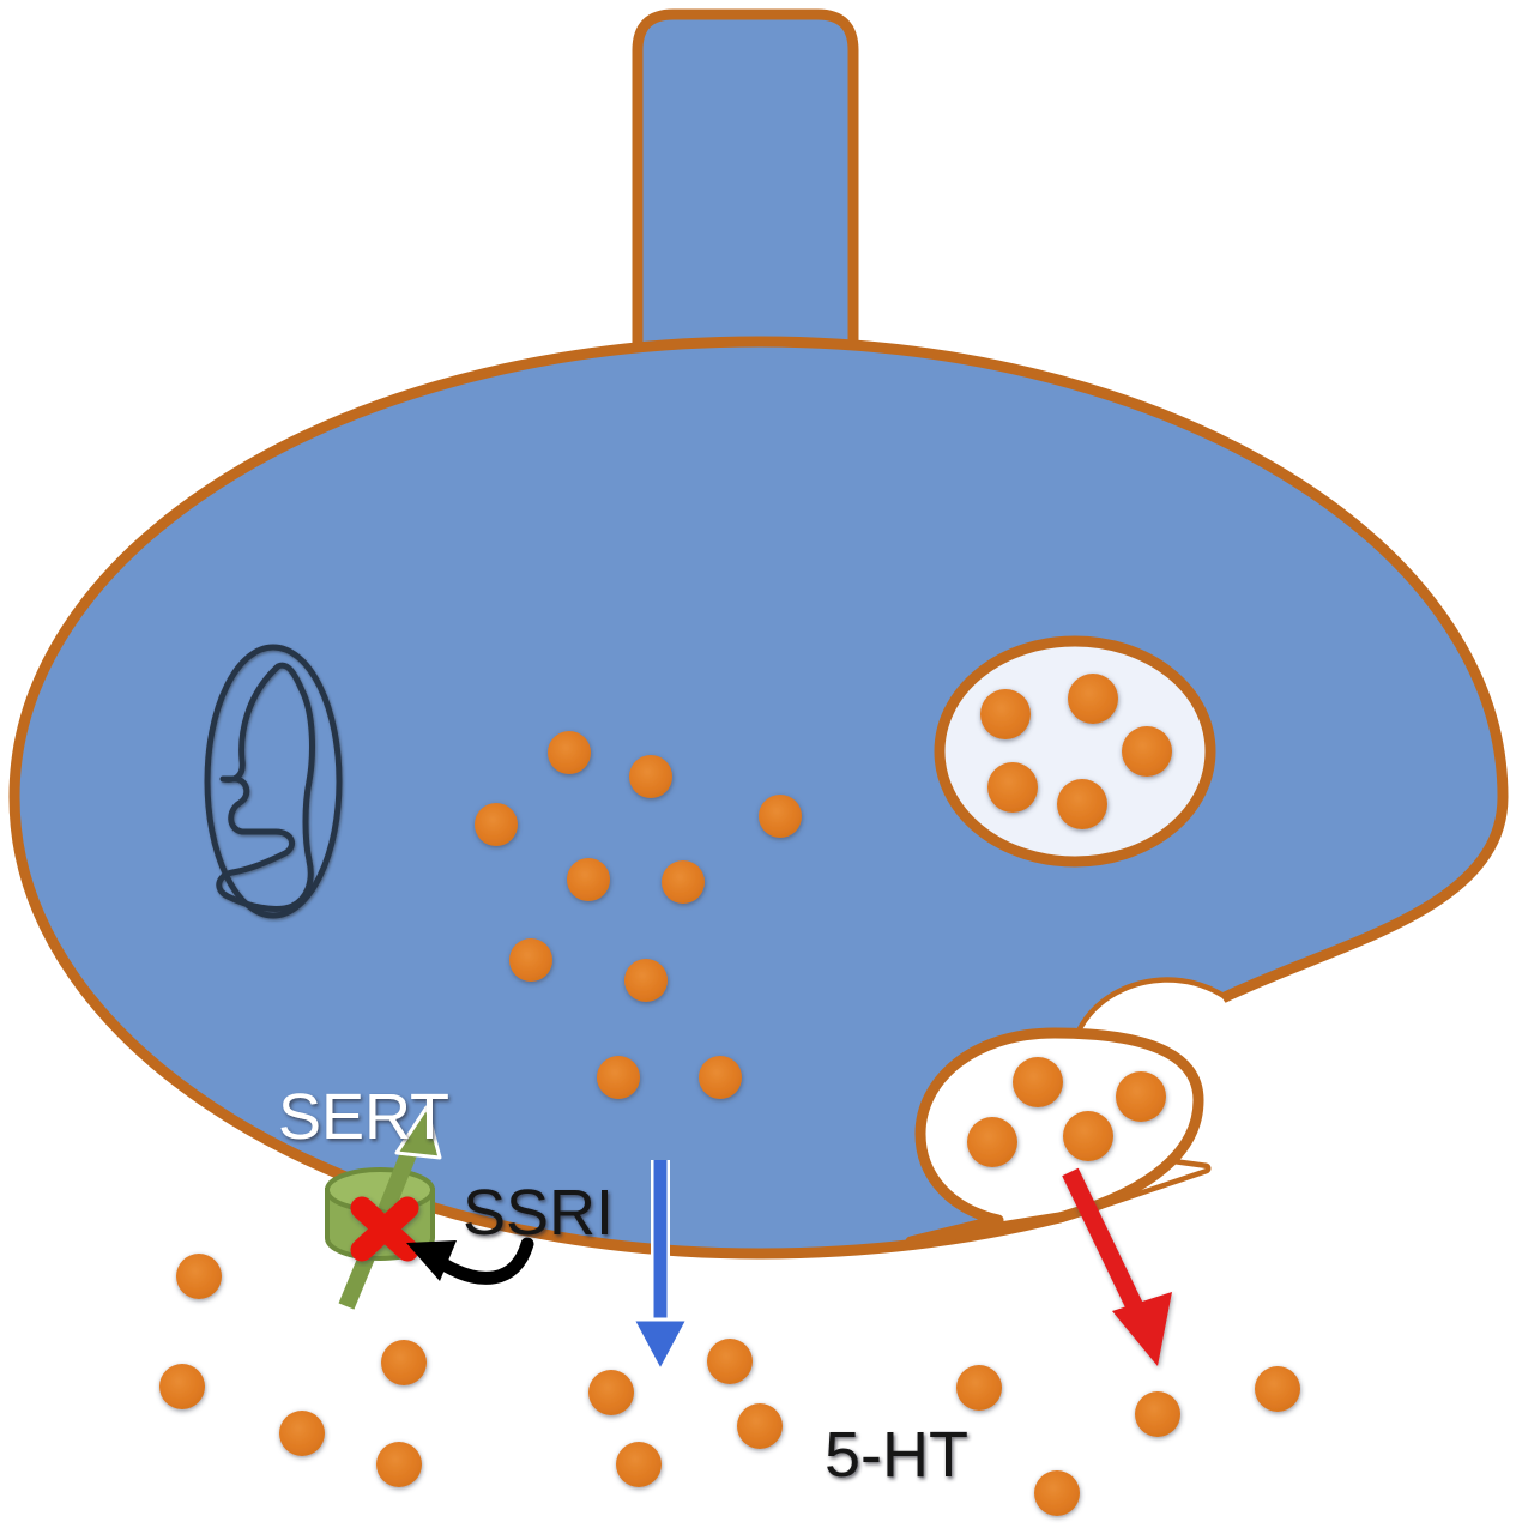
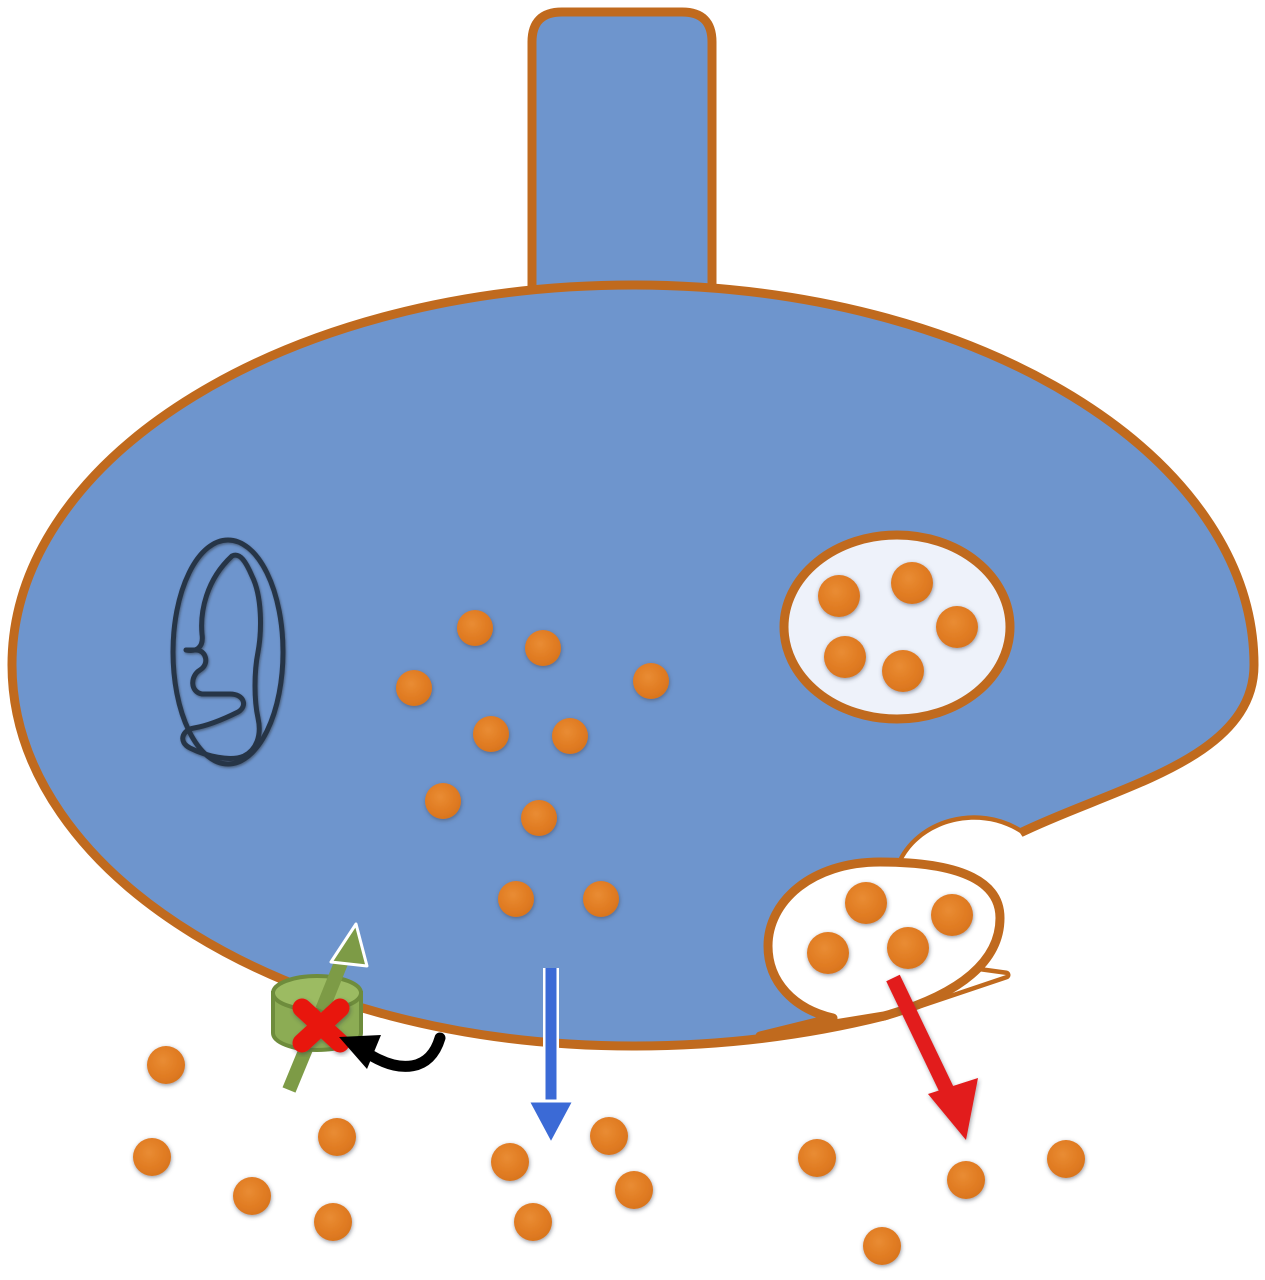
- SERT
- SSRI
- 5-HT
